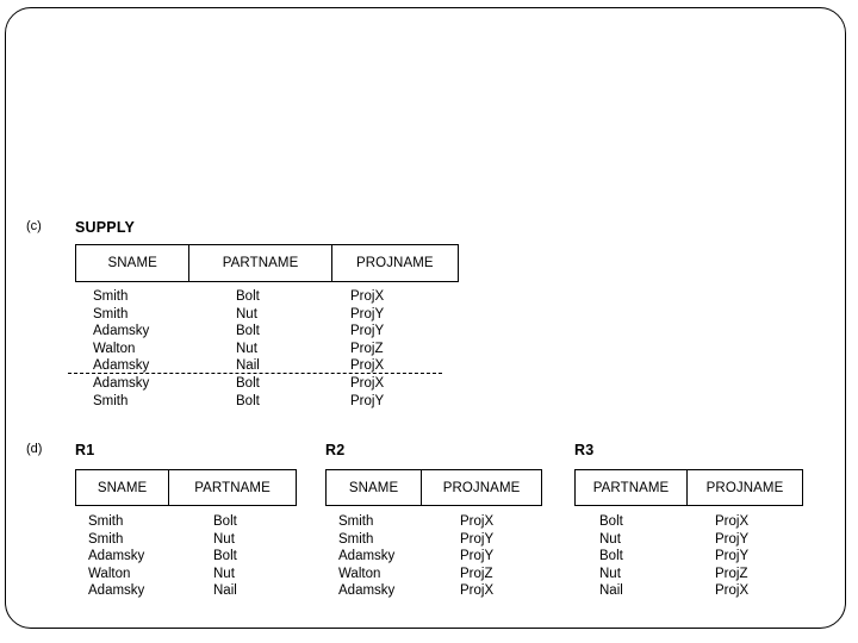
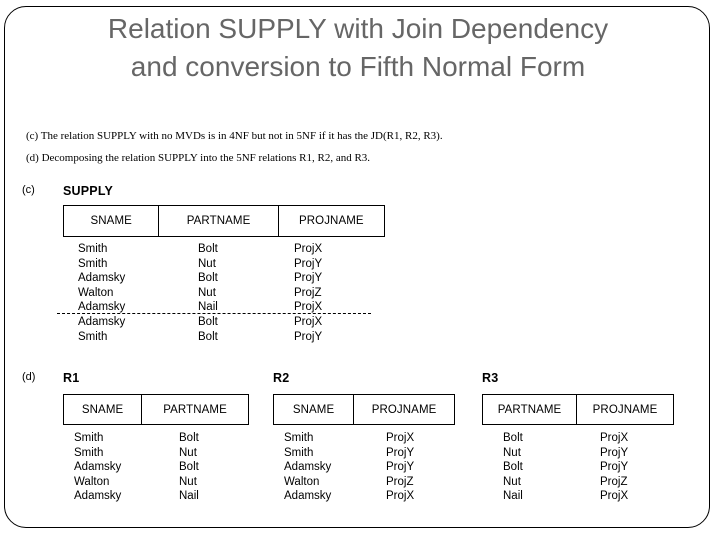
+ Relation SUPPLY with Join Dependency
+ and conversion to Fifth Normal Form
+ (c) The relation SUPPLY with no MVDs is in 4NF but not in 5NF if it has the JD(R1, R2, R3).
+ (d) Decomposing the relation SUPPLY into the 5NF relations R1, R2, and R3.
  (c)
  SUPPLY
  SNAME
  PARTNAME
  PROJNAME
  Smith
  Smith
  Adamsky
  Walton
  Adamsky
  Adamsky
  Smith
  Bolt
  Nut
  Bolt
  Nut
  Nail
  Bolt
  Bolt
  ProjX
  ProjY
  ProjY
  ProjZ
  ProjX
  ProjX
  ProjY
  (d)
  R1
  SNAME
  PARTNAME
  Smith
  Smith
  Adamsky
  Walton
  Adamsky
  Bolt
  Nut
  Bolt
  Nut
  Nail
  R2
  SNAME
  PROJNAME
  Smith
  Smith
  Adamsky
  Walton
  Adamsky
  ProjX
  ProjY
  ProjY
  ProjZ
  ProjX
  R3
  PARTNAME
  PROJNAME
  Bolt
  Nut
  Bolt
  Nut
  Nail
  ProjX
  ProjY
  ProjY
  ProjZ
  ProjX
